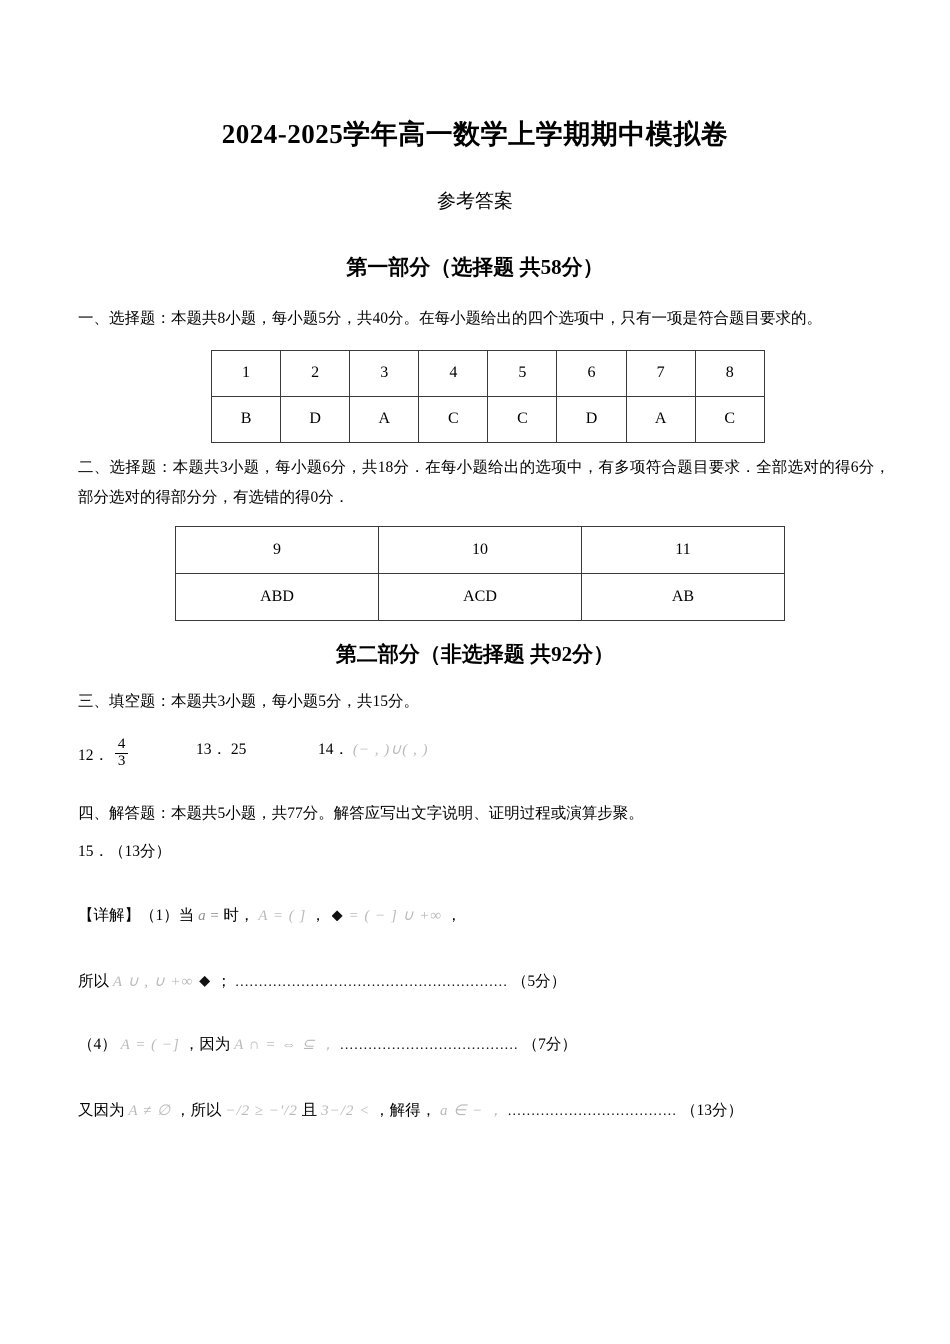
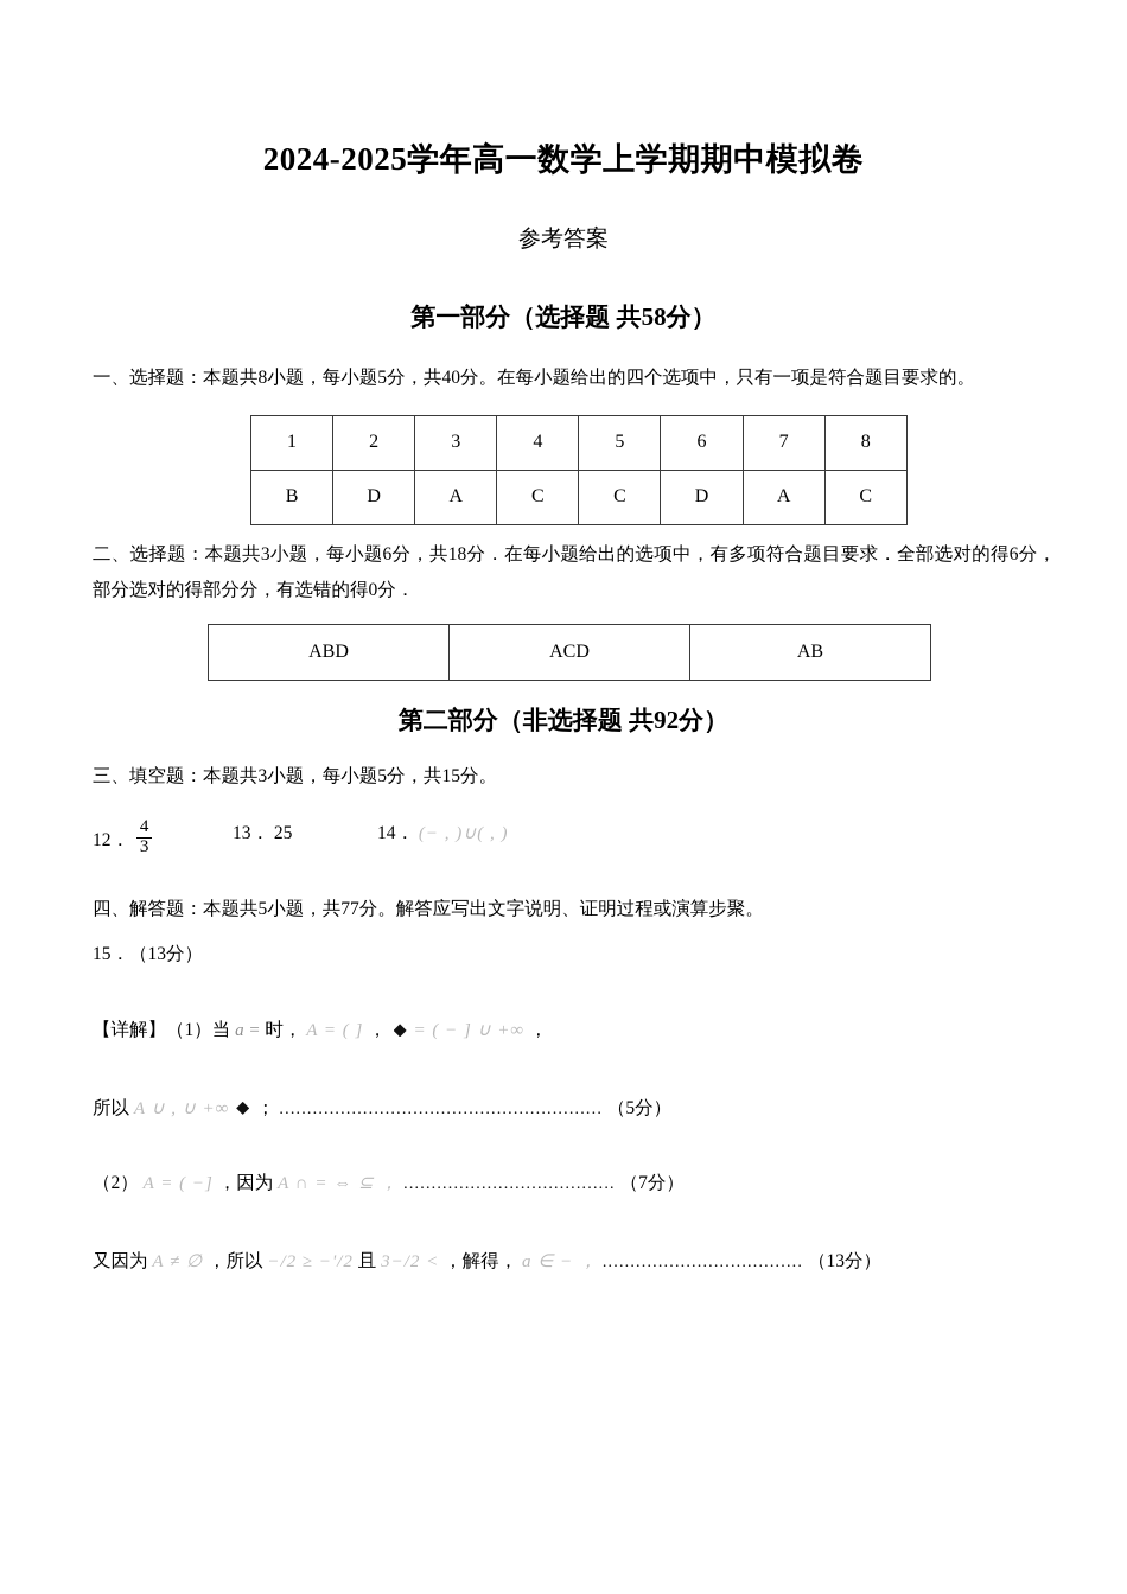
  2024-2025学年高一数学上学期期中模拟卷
  参考答案
  第一部分（选择题 共58分）
  一、选择题：本题共8小题，每小题5分，共40分。在每小题给出的四个选项中，只有一项是符合题目要求的。
  1	2	3	4	5	6	7	8
  B	D	A	C	C	D	A	C
  二、选择题：本题共3小题，每小题6分，共18分．在每小题给出的选项中，有多项符合题目要求．全部选对的得6分，部分选对的得部分分，有选错的得0分．
- 9	10	11
  ABD	ACD	AB
  第二部分（非选择题 共92分）
  三、填空题：本题共3小题，每小题5分，共15分。
  12．
  4
  3
  13． 25
  14． (− , )∪( , )
  四、解答题：本题共5小题，共77分。解答应写出文字说明、证明过程或演算步聚。
  15．（13分）
  【详解】（1）当 a = 时， A = ( ] ， = ( − ] ∪ +∞ ，
  所以 A ∪ , ∪ +∞ ； .......................................................... （5分）
- （4） A = ( −] ，因为 A ∩ = ⇔ ⊆ ， ...................................... （7分）
+ （2） A = ( −] ，因为 A ∩ = ⇔ ⊆ ， ...................................... （7分）
  又因为 A ≠ ∅ ，所以 −/2 ≥ −'/2 且 3−/2 < ，解得， a ∈ − ， .................................... （13分）
